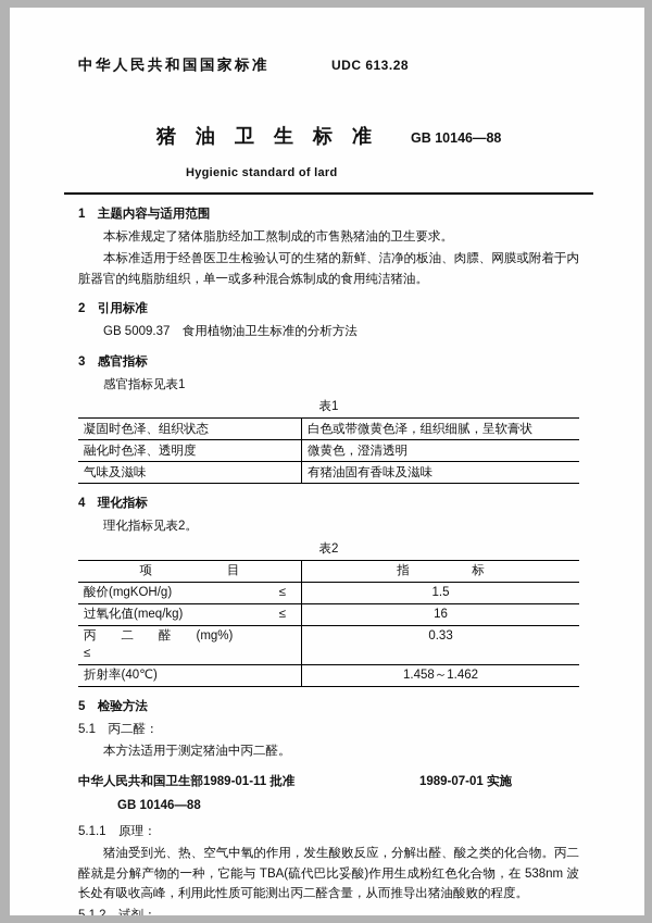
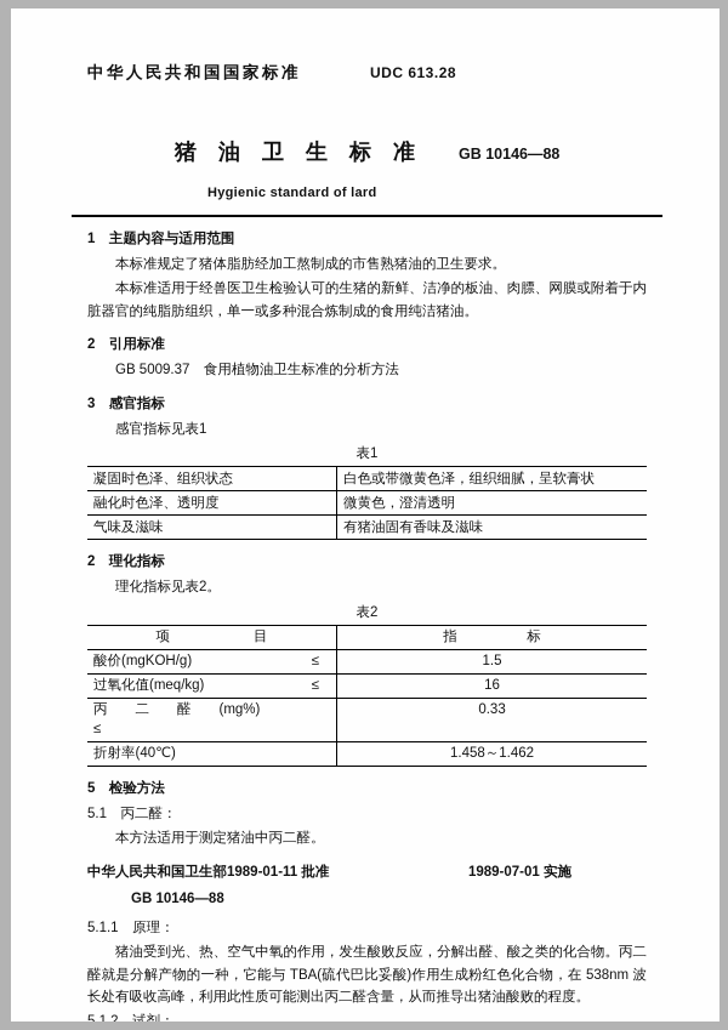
  中华人民共和国国家标准
  UDC 613.28
  猪 油 卫 生 标 准
  GB 10146—88
  Hygienic standard of lard
  1 主题内容与适用范围
  本标准规定了猪体脂肪经加工熬制成的市售熟猪油的卫生要求。
  本标准适用于经兽医卫生检验认可的生猪的新鲜、洁净的板油、肉膘、网膜或附着于内脏器官的纯脂肪组织，单一或多种混合炼制成的食用纯洁猪油。
  2 引用标准
  GB 5009.37 食用植物油卫生标准的分析方法
  3 感官指标
  感官指标见表1
  表1
  凝固时色泽、组织状态
  白色或带微黄色泽，组织细腻，呈软膏状
  融化时色泽、透明度
  微黄色，澄清透明
  气味及滋味
  有猪油固有香味及滋味
- 4 理化指标
+ 2 理化指标
  理化指标见表2。
  表2
  项 目
  指 标
  酸价(mgKOH/g)
  ≤
  1.5
  过氧化值(meq/kg)
  ≤
  16
  丙 二 醛 (mg%)
  ≤
  0.33
  折射率(40℃)
  1.458～1.462
  5 检验方法
  5.1 丙二醛：
  本方法适用于测定猪油中丙二醛。
  中华人民共和国卫生部1989-01-11 批准
  1989-07-01 实施
  GB 10146—88
  5.1.1 原理：
  猪油受到光、热、空气中氧的作用，发生酸败反应，分解出醛、酸之类的化合物。丙二醛就是分解产物的一种，它能与 TBA(硫代巴比妥酸)作用生成粉红色化合物，在 538nm 波长处有吸收高峰，利用此性质可能测出丙二醛含量，从而推导出猪油酸败的程度。
